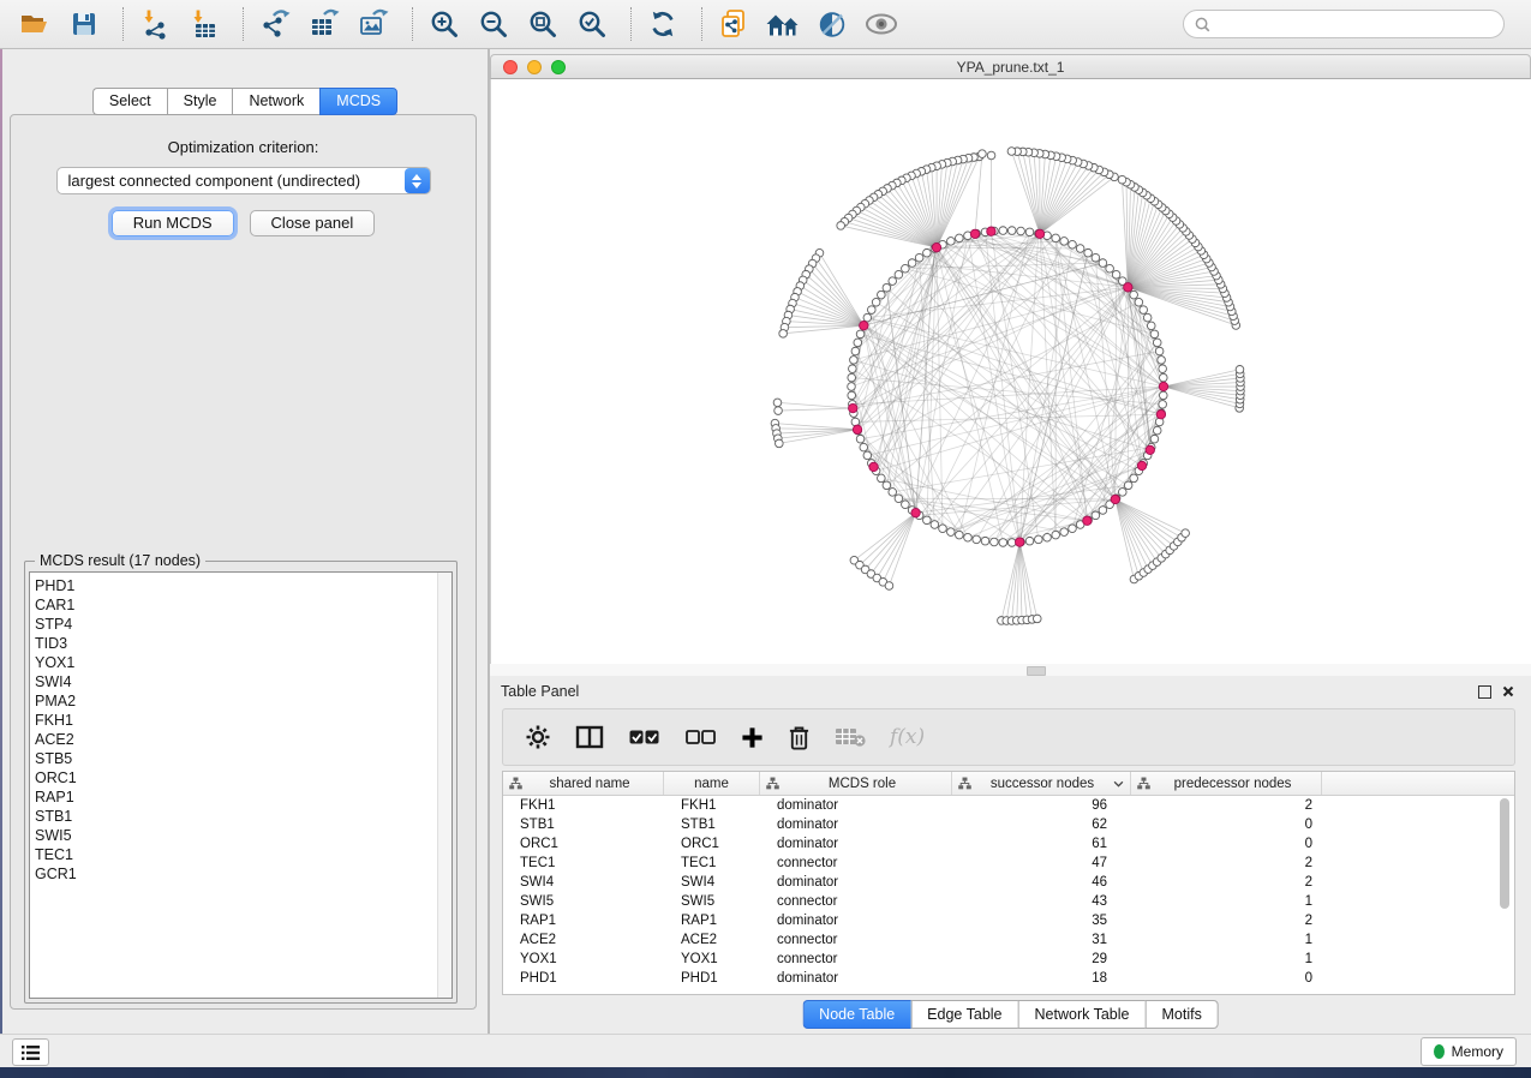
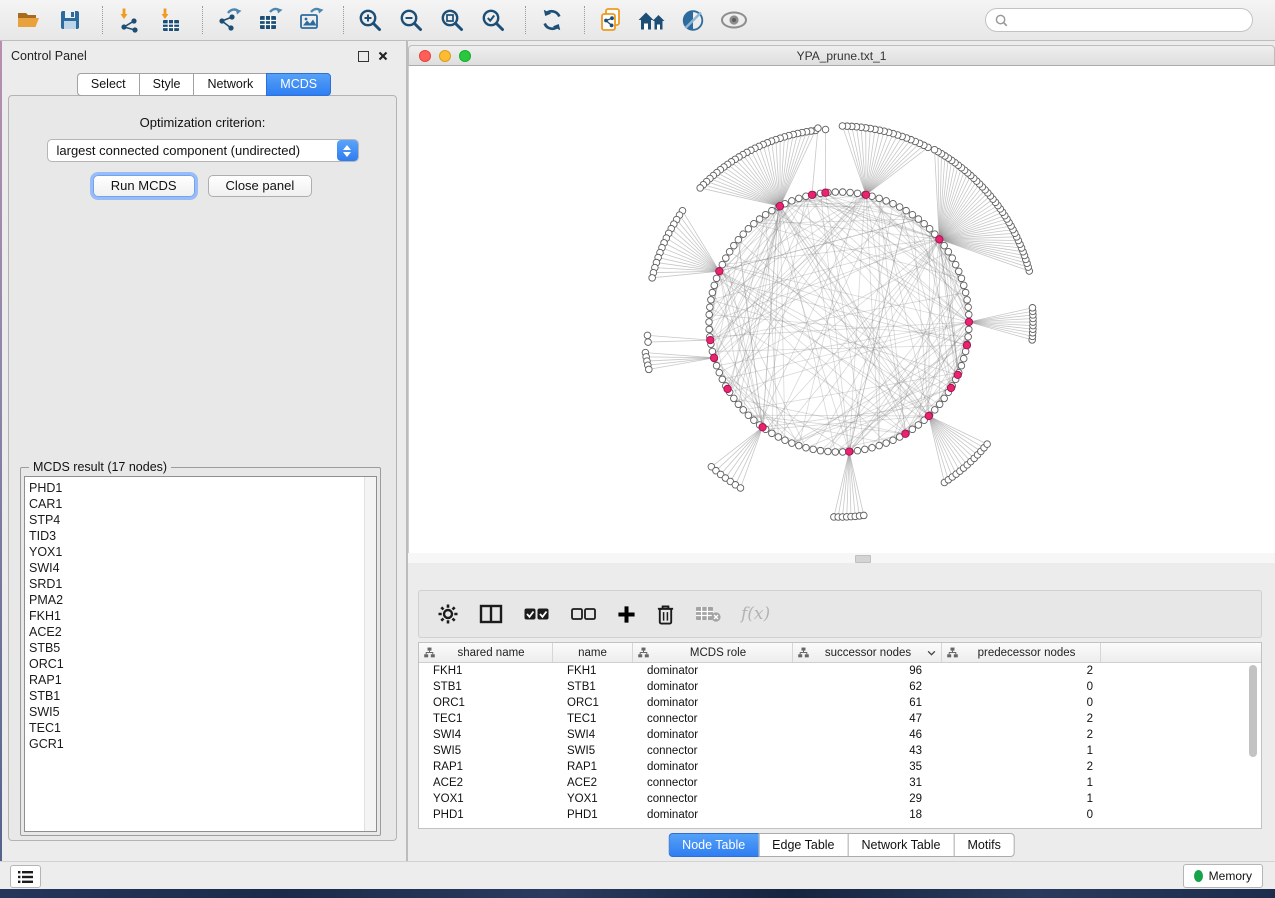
+ Control Panel
  Select
  Style
  Network
  MCDS
  Optimization criterion:
  largest connected component (undirected)
  Run MCDS
  Close panel
  MCDS result (17 nodes)
  PHD1
  CAR1
  STP4
  TID3
  YOX1
  SWI4
+ SRD1
  PMA2
  FKH1
  ACE2
  STB5
  ORC1
  RAP1
  STB1
  SWI5
  TEC1
  GCR1
  YPA_prune.txt_1
- Table Panel
  f(x)
  shared name
  name
  MCDS role
  successor nodes
  predecessor nodes
  FKH1
  FKH1
  dominator
  96
  2
  STB1
  STB1
  dominator
  62
  0
  ORC1
  ORC1
  dominator
  61
  0
  TEC1
  TEC1
  connector
  47
  2
  SWI4
  SWI4
  dominator
  46
  2
  SWI5
  SWI5
  connector
  43
  1
  RAP1
  RAP1
  dominator
  35
  2
  ACE2
  ACE2
  connector
  31
  1
  YOX1
  YOX1
  connector
  29
  1
  PHD1
  PHD1
  dominator
  18
  0
  Node Table
  Edge Table
  Network Table
  Motifs
  Memory
